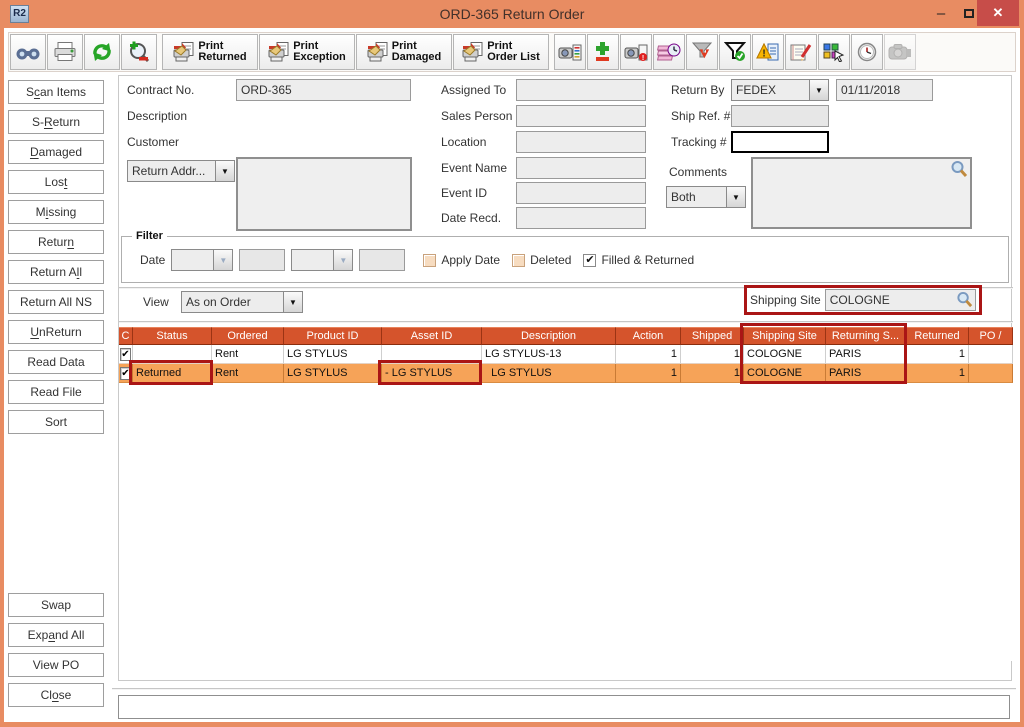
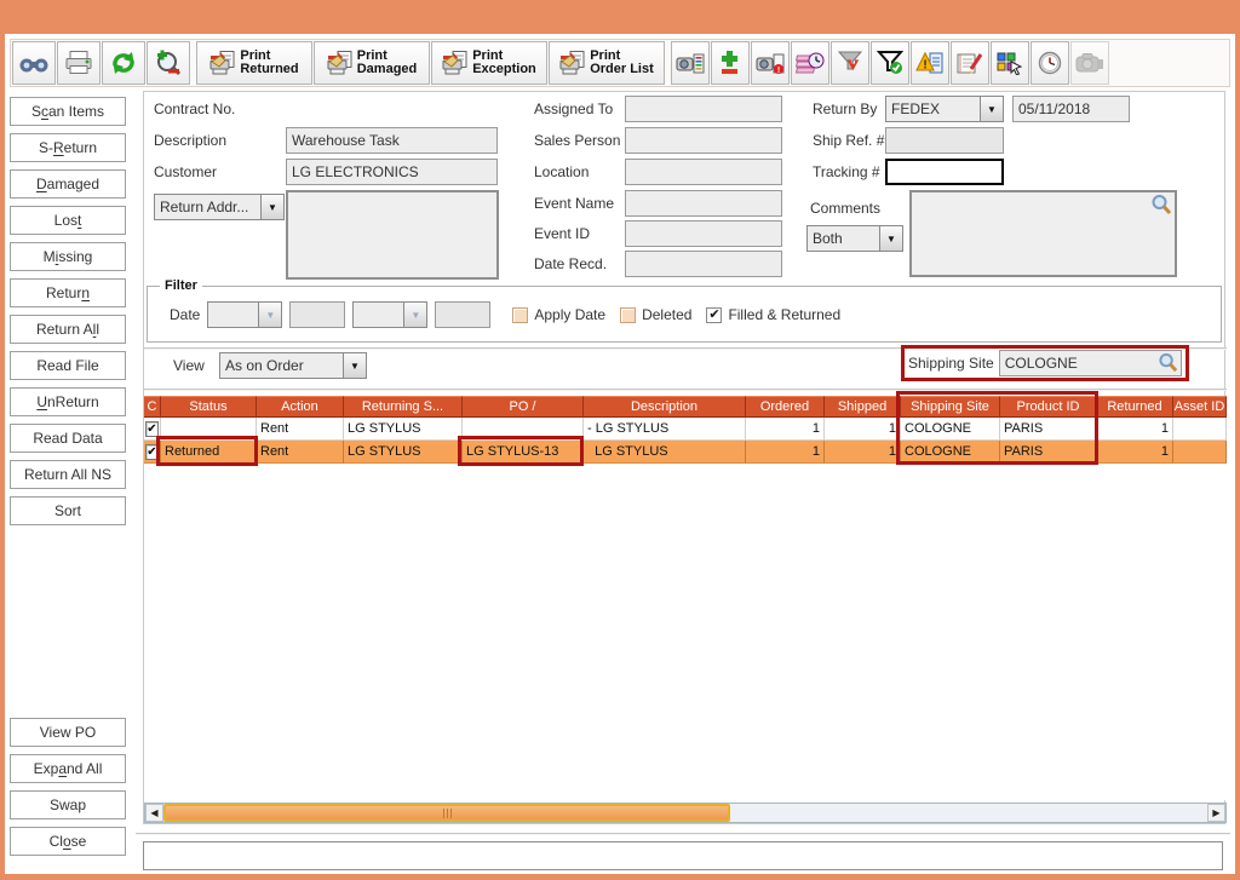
- R2
- ORD-365 Return Order
- –
- ✕
  Print
  Returned
  Print
- Exception
+ Damaged
  Print
- Damaged
+ Exception
  Print
  Order List
  !
  S
  c
  an Items
  S-
  R
  eturn
  D
  amaged
  Los
  t
  M
  i
  ssing
  Retur
  n
  Return A
  l
- Return All NS
+ Read File
  U
  nReturn
  Read Data
- Read File
+ Return All NS
  Sort
- Swap
+ View PO
  Exp
  a
  nd All
- View PO
+ Swap
  Cl
  o
  se
  Contract No.
- ORD-365
  Description
+ Warehouse Task
  Customer
+ LG ELECTRONICS
  Return Addr...
  ▼
  Assigned To
  Sales Person
  Location
  Event Name
  Event ID
  Date Recd.
  Return By
  FEDEX
  ▼
- 01/11/2018
+ 05/11/2018
  Ship Ref. #
  Tracking #
  Comments
  Both
  ▼
  Filter
  Date
  ▼
  ▼
  Apply Date
  Deleted
  ✔
  Filled & Returned
  View
  As on Order
  ▼
  Shipping Site
  COLOGNE
  C
  Status
- Ordered
+ Action
- Product ID
+ Returning S...
- Asset ID
+ PO /
  Description
- Action
+ Ordered
  Shipped
  Shipping Site
- Returning S...
+ Product ID
  Returned
- PO /
+ Asset ID
  ✔
  Rent
  LG STYLUS
- LG STYLUS-13
+ - LG STYLUS
  1
  1
  COLOGNE
  PARIS
  1
  ✔
  Returned
  Rent
  LG STYLUS
- - LG STYLUS
+ LG STYLUS-13
  LG STYLUS
  1
  1
  COLOGNE
  PARIS
  1
+ ◀
+ ▶
